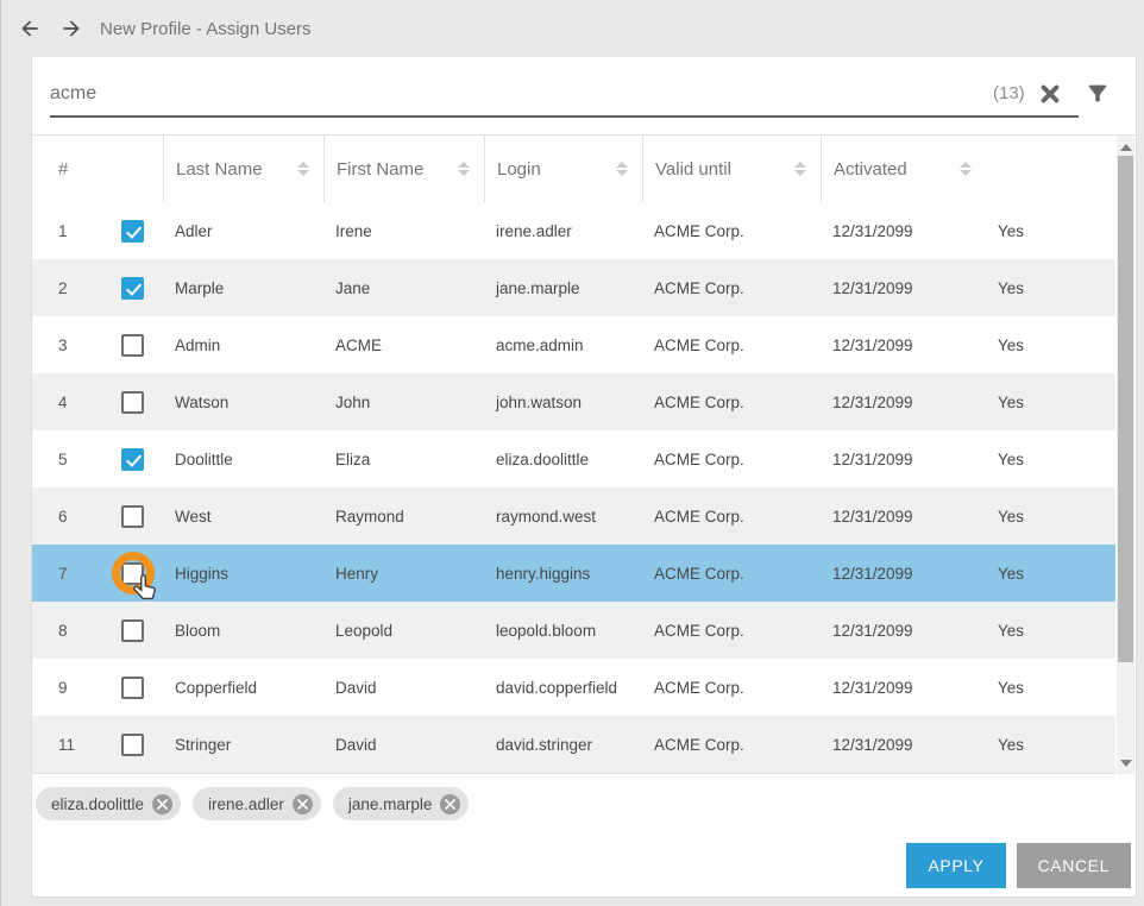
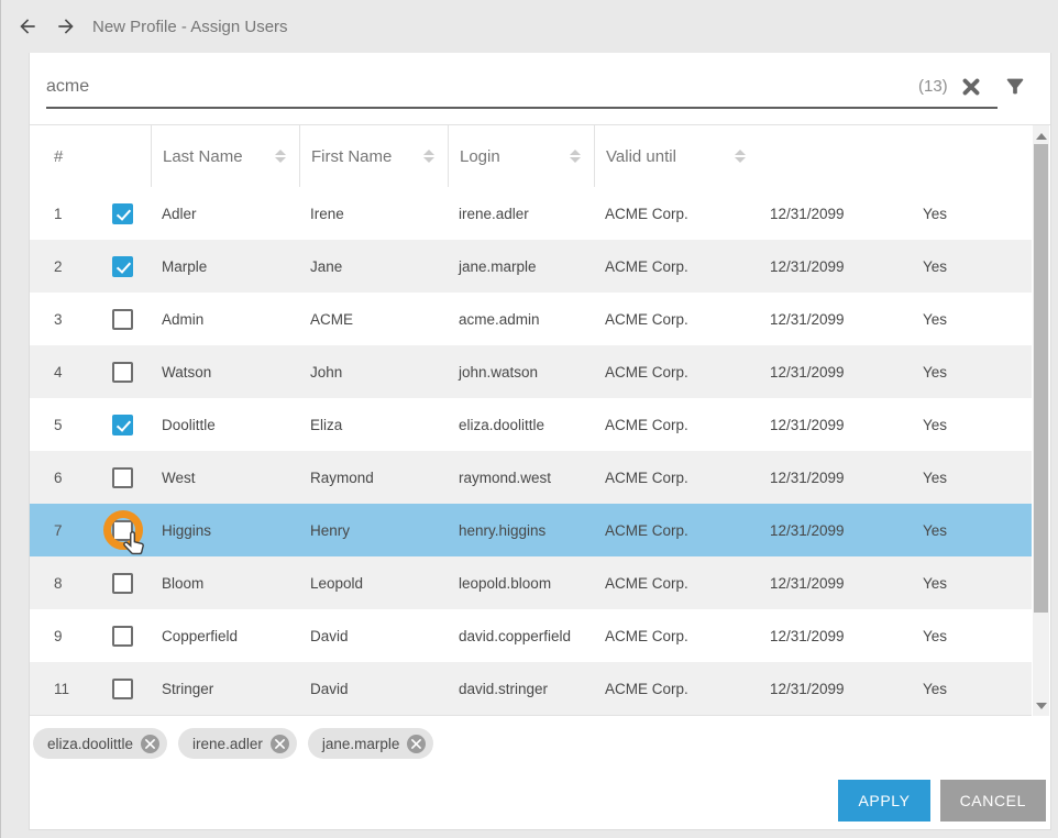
  New Profile - Assign Users
  acme
  (13)
  #
  Last Name
  First Name
  Login
  Valid until
- Activated
  1
  Adler
  Irene
  irene.adler
  ACME Corp.
  12/31/2099
  Yes
  2
  Marple
  Jane
  jane.marple
  ACME Corp.
  12/31/2099
  Yes
  3
  Admin
  ACME
  acme.admin
  ACME Corp.
  12/31/2099
  Yes
  4
  Watson
  John
  john.watson
  ACME Corp.
  12/31/2099
  Yes
  5
  Doolittle
  Eliza
  eliza.doolittle
  ACME Corp.
  12/31/2099
  Yes
  6
  West
  Raymond
  raymond.west
  ACME Corp.
  12/31/2099
  Yes
  7
  Higgins
  Henry
  henry.higgins
  ACME Corp.
  12/31/2099
  Yes
  8
  Bloom
  Leopold
  leopold.bloom
  ACME Corp.
  12/31/2099
  Yes
  9
  Copperfield
  David
  david.copperfield
  ACME Corp.
  12/31/2099
  Yes
  11
  Stringer
  David
  david.stringer
  ACME Corp.
  12/31/2099
  Yes
  eliza.doolittle
  irene.adler
  jane.marple
  APPLY
  CANCEL
